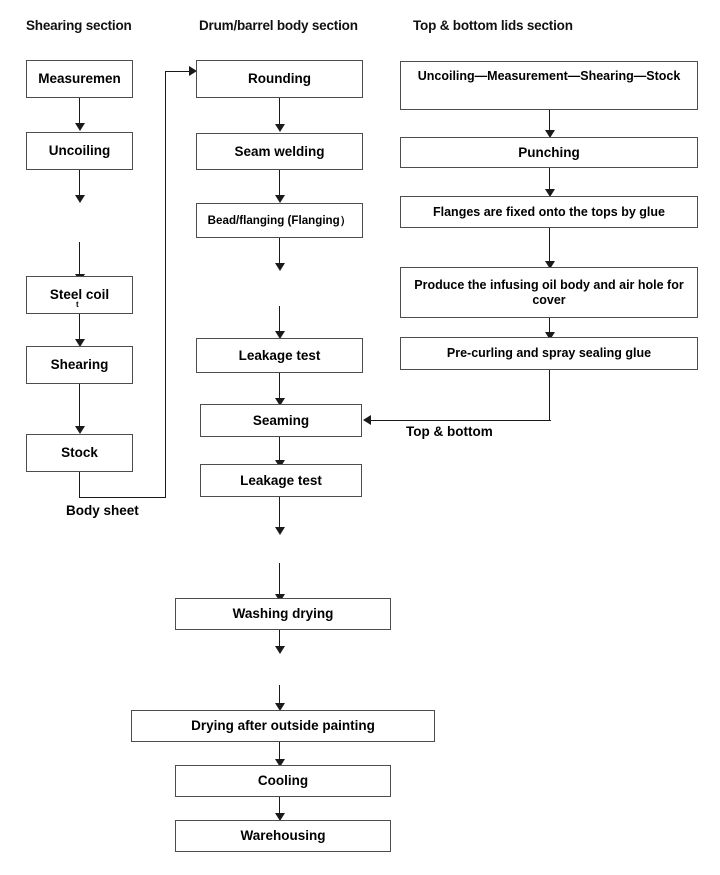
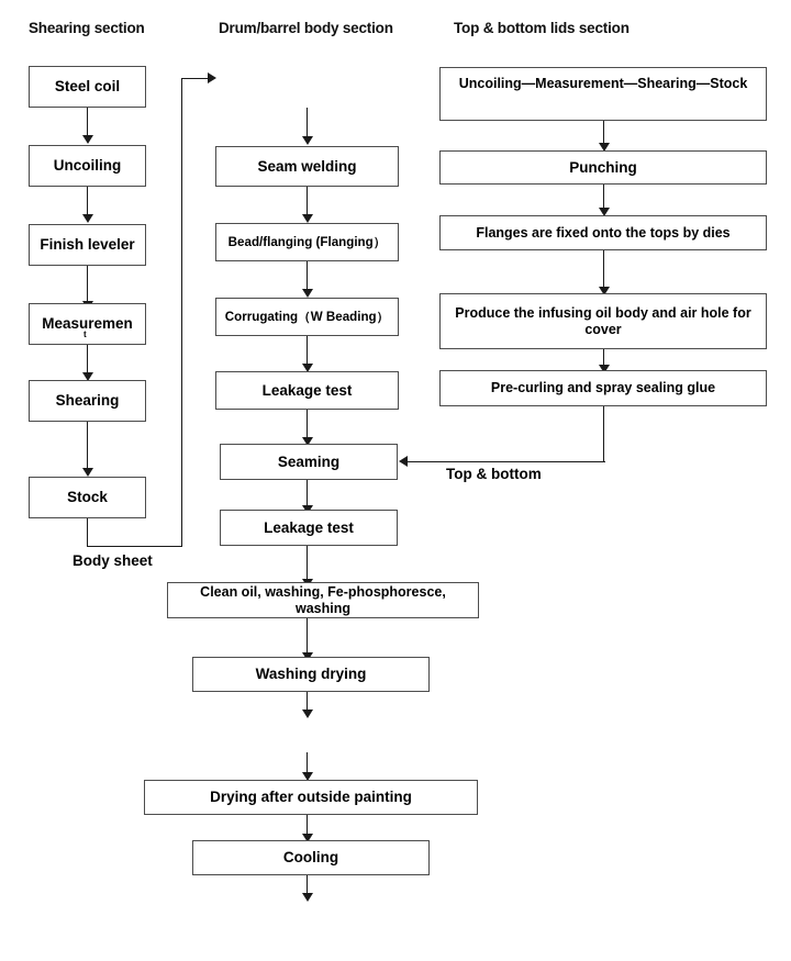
  Shearing section
  Drum/barrel body section
  Top & bottom lids section
- Measuremen
+ Steel coil
  Uncoiling
+ Finish leveler
- Steel coil
+ Measuremen
  t
  Shearing
  Stock
  Body sheet
- Rounding
  Seam welding
  Bead/flanging (Flanging）
+ Corrugating（W Beading）
  Leakage test
  Seaming
  Leakage test
  Uncoiling—Measurement—Shearing—Stock
  Punching
- Flanges are fixed onto the tops by glue
+ Flanges are fixed onto the tops by dies
  Produce the infusing oil body and air hole for cover
  Pre-curling and spray sealing glue
  Top & bottom
+ Clean oil, washing, Fe-phosphoresce, washing
  Washing drying
  Drying after outside painting
  Cooling
- Warehousing
